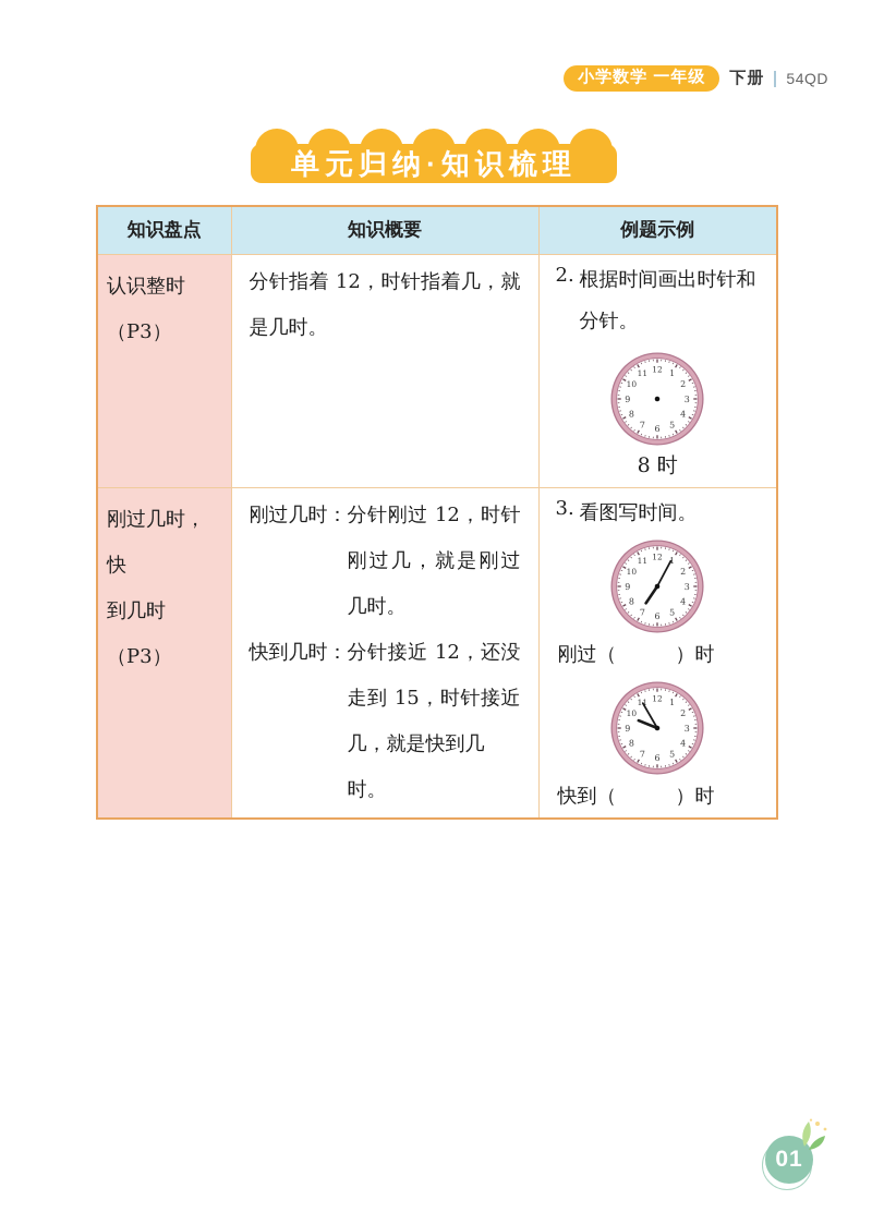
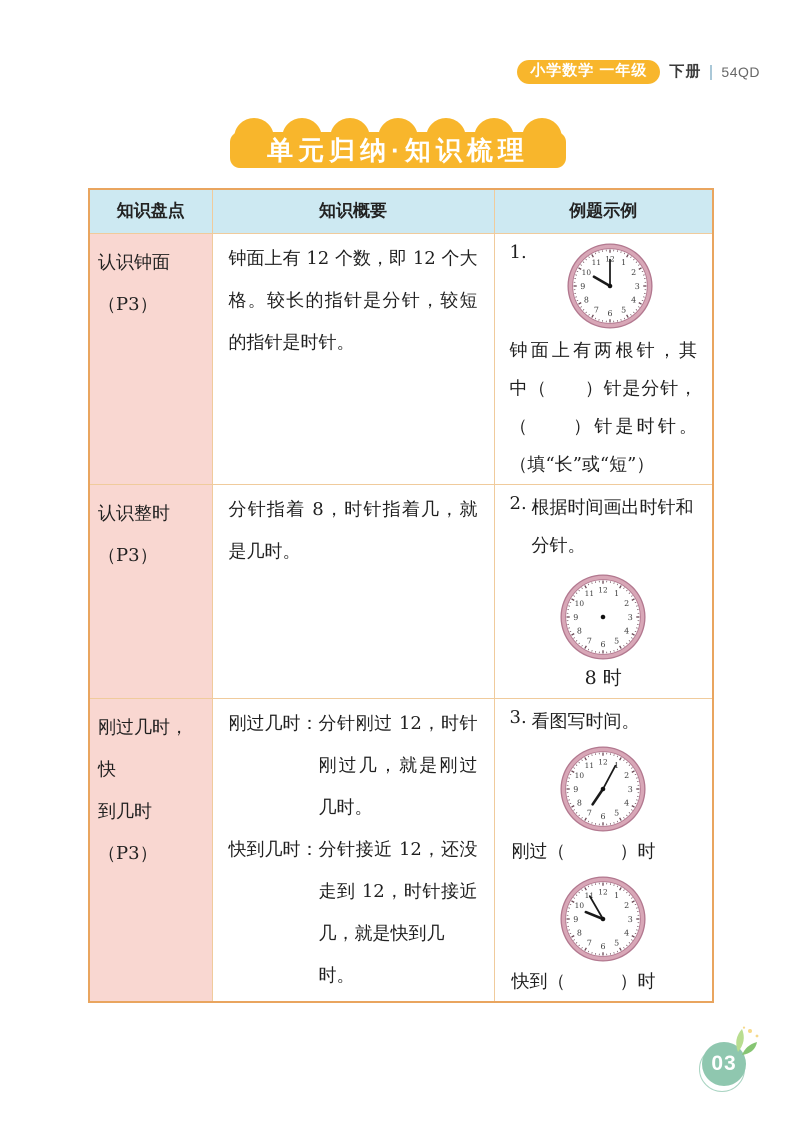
  小学数学 一年级
  下册
  54QD
  单元归纳·知识梳理
  知识盘点	知识概要	例题示例
+ 认识钟面 （P3）	钟面上有 12 个数，即 12 个大 格。较长的指针是分针，较短 的指针是时针。	1. 1 2 3 4 567 8 9 10 11 12 钟面上有两根针，其 中（ ）针是分针， （ ）针是时针。 （填“长”或“短”）
- 认识整时 （P3）	分针指着 12，时针指着几，就 是几时。	2. 根据时间画出时针和 分针。 1 2 3 4 567 8 9 10 11 12 8 时
+ 认识整时 （P3）	分针指着 8，时针指着几，就 是几时。	2. 根据时间画出时针和 分针。 1 2 3 4 567 8 9 10 11 12 8 时
- 刚过几时，快 到几时 （P3）	刚过几时： 分针刚过 12，时针 刚过几，就是刚过 几时。 快到几时： 分针接近 12，还没 走到 15，时针接近 几，就是快到几时。	3. 看图写时间。 1 2 3 4 567 8 9 10 11 12 刚过（ ）时 1 2 3 4 567 8 9 10 11 12 快到（ ）时
+ 刚过几时，快 到几时 （P3）	刚过几时： 分针刚过 12，时针 刚过几，就是刚过 几时。 快到几时： 分针接近 12，还没 走到 12，时针接近 几，就是快到几时。	3. 看图写时间。 1 2 3 4 567 8 9 10 11 12 刚过（ ）时 1 2 3 4 567 8 9 10 11 12 快到（ ）时
- 01
+ 03
